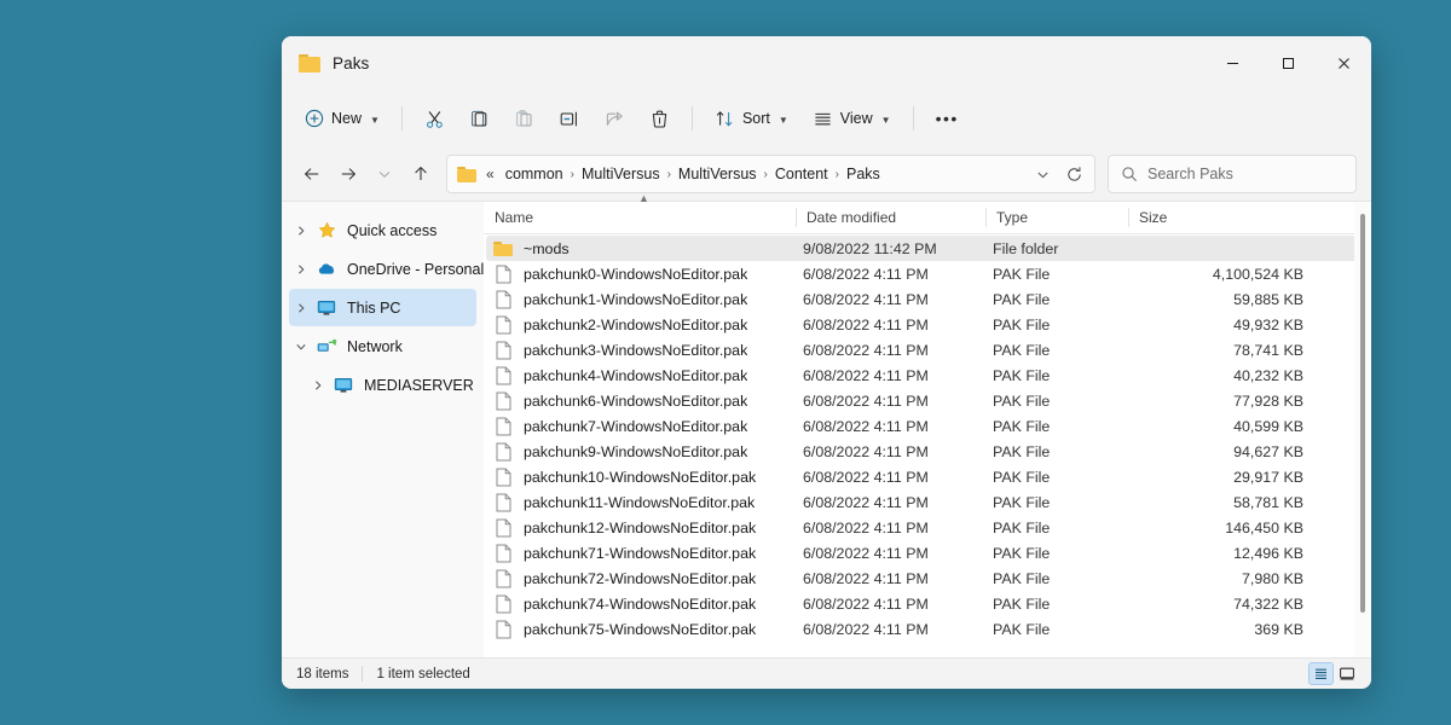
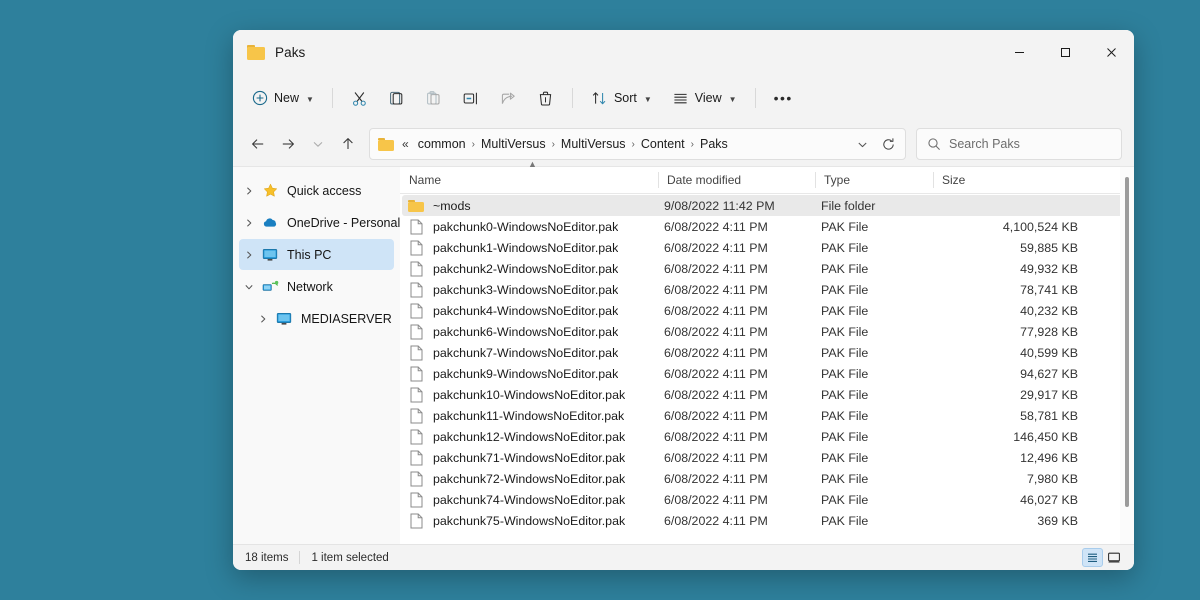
  Paks
  New
  ▼
  Sort
  ▼
  View
  ▼
  •••
  «
  common
  ›
  MultiVersus
  ›
  MultiVersus
  ›
  Content
  ›
  Paks
  Search Paks
  Quick access
  OneDrive - Personal
  This PC
  Network
  MEDIASERVER
  Name
  ▲
  Date modified
  Type
  Size
  ~mods
  9/08/2022 11:42 PM
  File folder
  pakchunk0-WindowsNoEditor.pak
  6/08/2022 4:11 PM
  PAK File
  4,100,524 KB
  pakchunk1-WindowsNoEditor.pak
  6/08/2022 4:11 PM
  PAK File
  59,885 KB
  pakchunk2-WindowsNoEditor.pak
  6/08/2022 4:11 PM
  PAK File
  49,932 KB
  pakchunk3-WindowsNoEditor.pak
  6/08/2022 4:11 PM
  PAK File
  78,741 KB
  pakchunk4-WindowsNoEditor.pak
  6/08/2022 4:11 PM
  PAK File
  40,232 KB
  pakchunk6-WindowsNoEditor.pak
  6/08/2022 4:11 PM
  PAK File
  77,928 KB
  pakchunk7-WindowsNoEditor.pak
  6/08/2022 4:11 PM
  PAK File
  40,599 KB
  pakchunk9-WindowsNoEditor.pak
  6/08/2022 4:11 PM
  PAK File
  94,627 KB
  pakchunk10-WindowsNoEditor.pak
  6/08/2022 4:11 PM
  PAK File
  29,917 KB
  pakchunk11-WindowsNoEditor.pak
  6/08/2022 4:11 PM
  PAK File
  58,781 KB
  pakchunk12-WindowsNoEditor.pak
  6/08/2022 4:11 PM
  PAK File
  146,450 KB
  pakchunk71-WindowsNoEditor.pak
  6/08/2022 4:11 PM
  PAK File
  12,496 KB
  pakchunk72-WindowsNoEditor.pak
  6/08/2022 4:11 PM
  PAK File
  7,980 KB
  pakchunk74-WindowsNoEditor.pak
  6/08/2022 4:11 PM
  PAK File
- 74,322 KB
+ 46,027 KB
  pakchunk75-WindowsNoEditor.pak
  6/08/2022 4:11 PM
  PAK File
  369 KB
  18 items
  1 item selected
